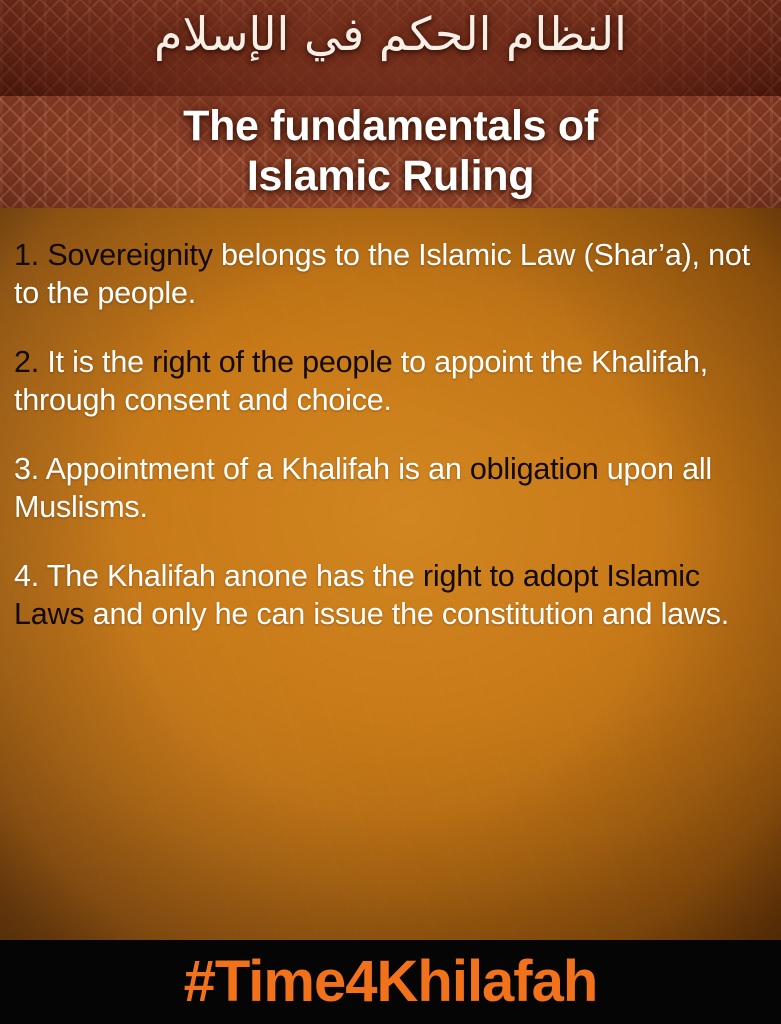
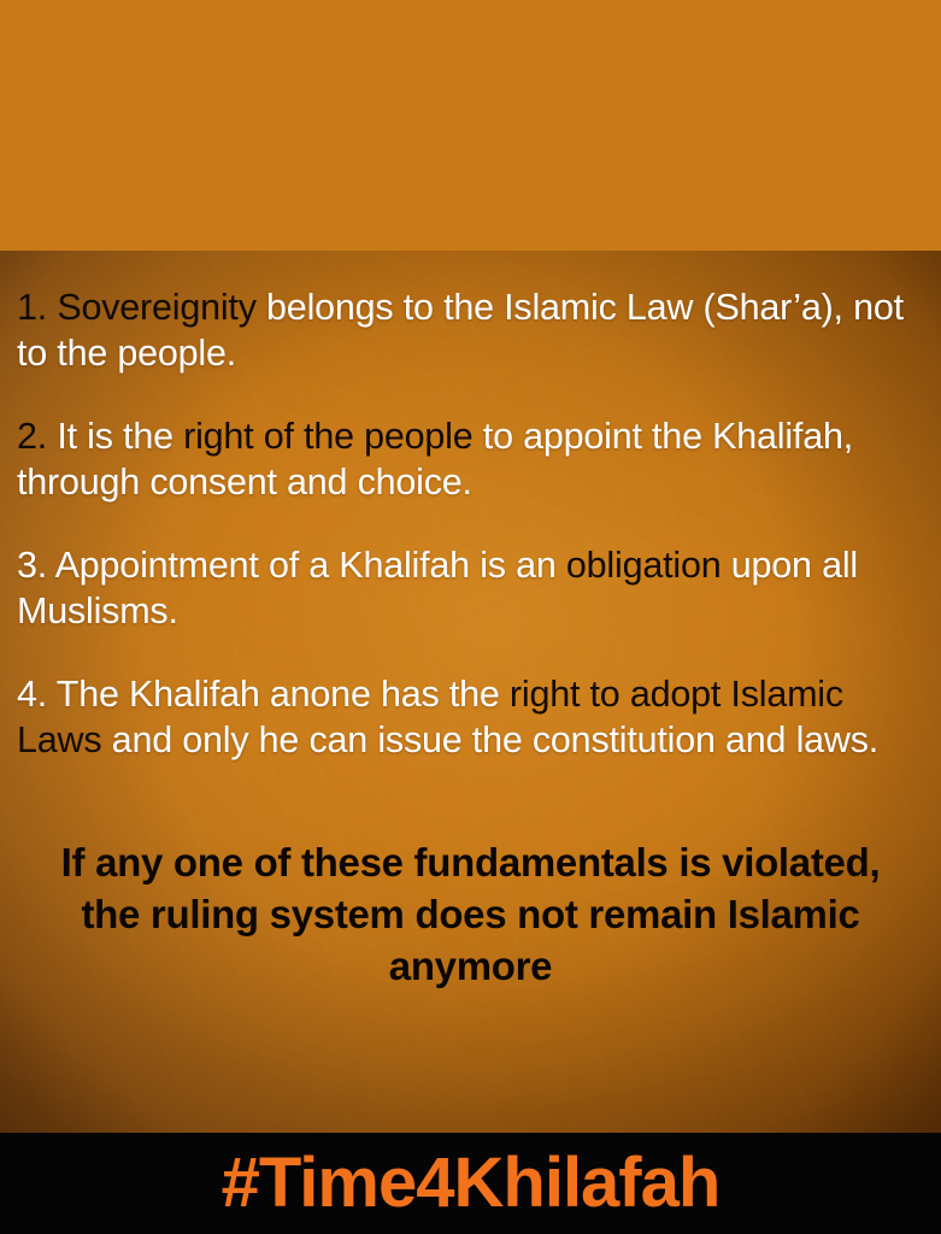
- النظام الحكم في الإسلام
- The fundamentals of
- Islamic Ruling
  1. Sovereignity belongs to the Islamic Law (Shar’a), not to the people.
  2. It is the right of the people to appoint the Khalifah, through consent and choice.
  3. Appointment of a Khalifah is an obligation upon all Muslisms.
  4. The Khalifah anone has the right to adopt Islamic Laws and only he can issue the constitution and laws.
+ If any one of these fundamentals is violated, the ruling system does not remain Islamic anymore
  #Time4Khilafah
